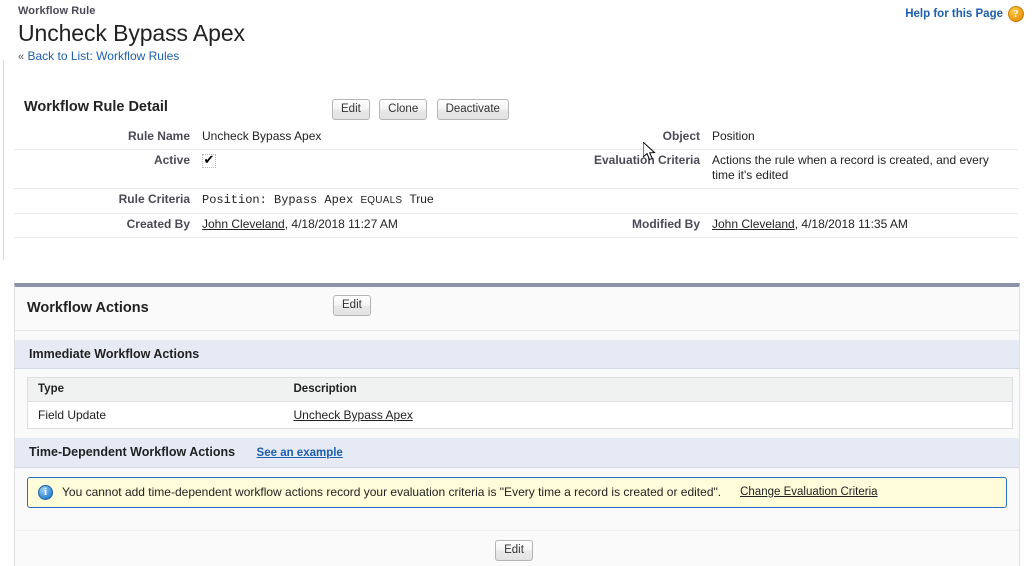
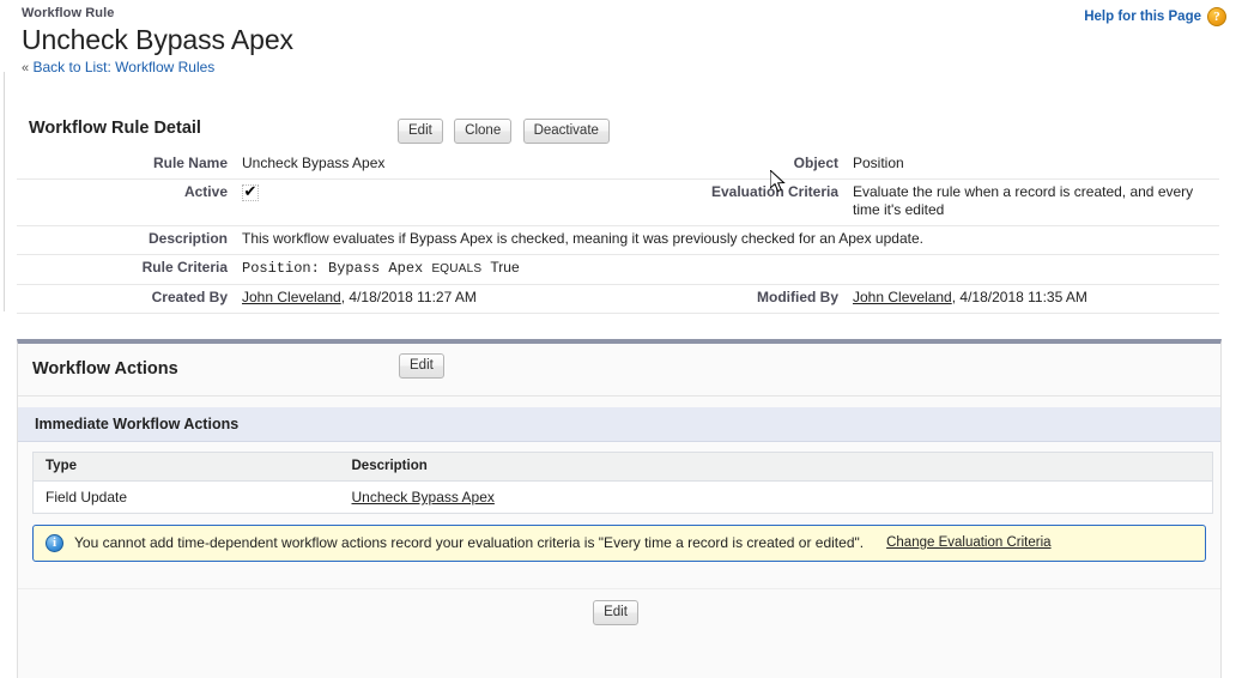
  Workflow Rule
  Uncheck Bypass Apex
  « Back to List: Workflow Rules
  Help for this Page
  ?
  Workflow Rule Detail
  Edit Clone Deactivate
  Rule Name	Uncheck Bypass Apex	Object	Position
- Active	✔	Evaluation Criteria	Actions the rule when a record is created, and every time it's edited
+ Active	✔	Evaluation Criteria	Evaluate the rule when a record is created, and every time it's edited
+ Description	This workflow evaluates if Bypass Apex is checked, meaning it was previously checked for an Apex update.
  Rule Criteria	Position: Bypass Apex EQUALS True
  Created By	John Cleveland, 4/18/2018 11:27 AM	Modified By	John Cleveland, 4/18/2018 11:35 AM
  Workflow Actions
  Edit
  Immediate Workflow Actions
  Type	Description
  Field Update	Uncheck Bypass Apex
- Time-Dependent Workflow Actions See an example
  i
  You cannot add time-dependent workflow actions record your evaluation criteria is "Every time a record is created or edited".
  Change Evaluation Criteria
  Edit
